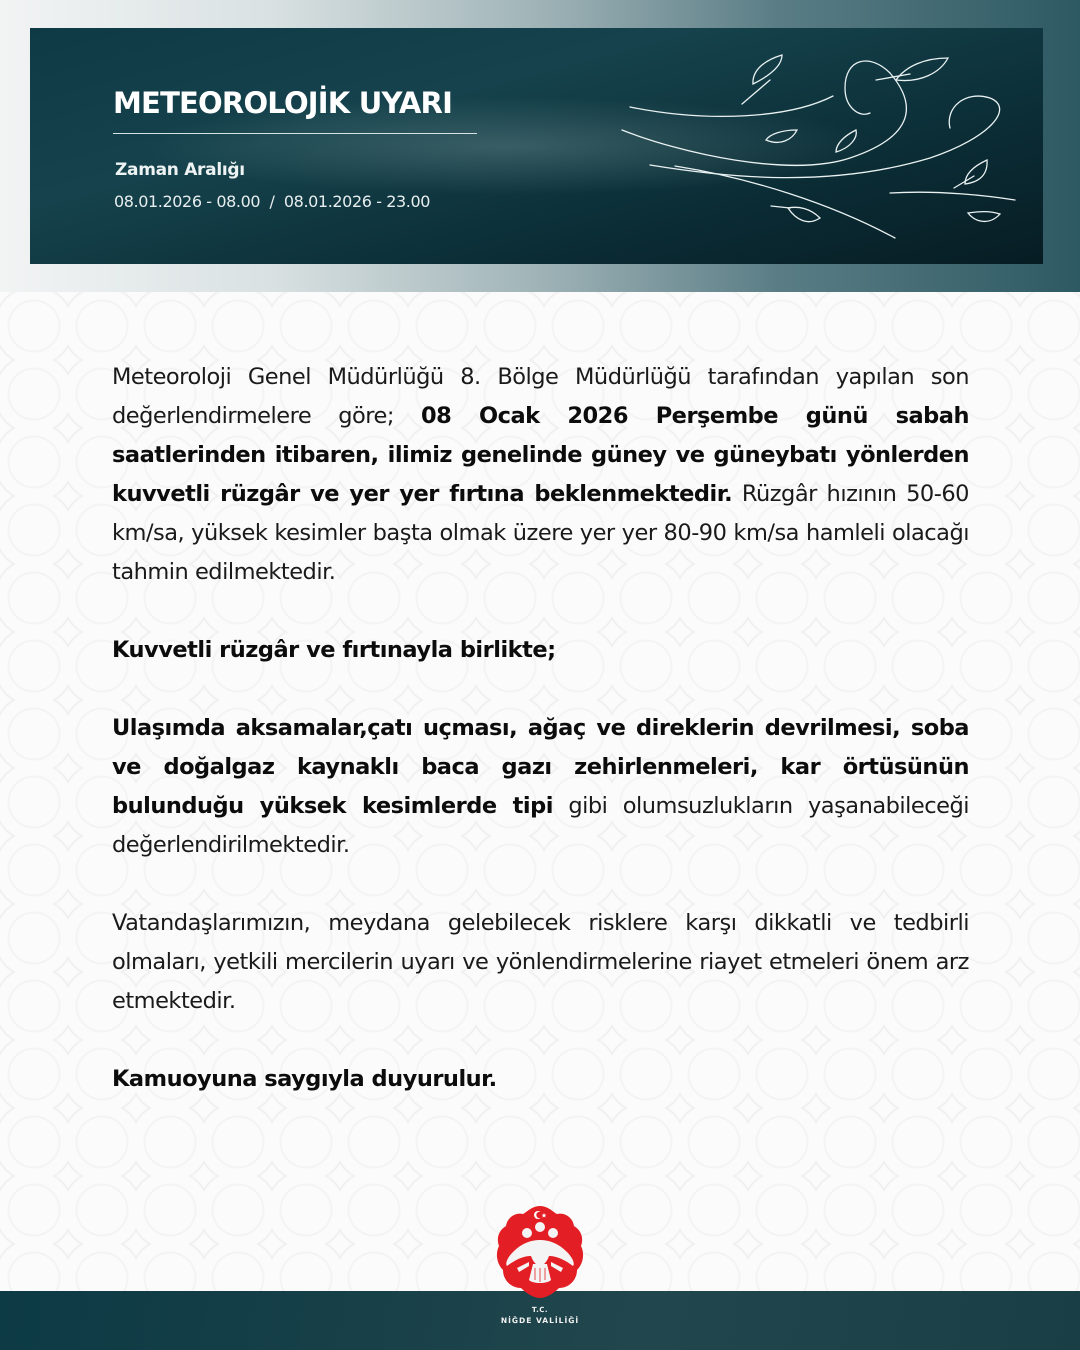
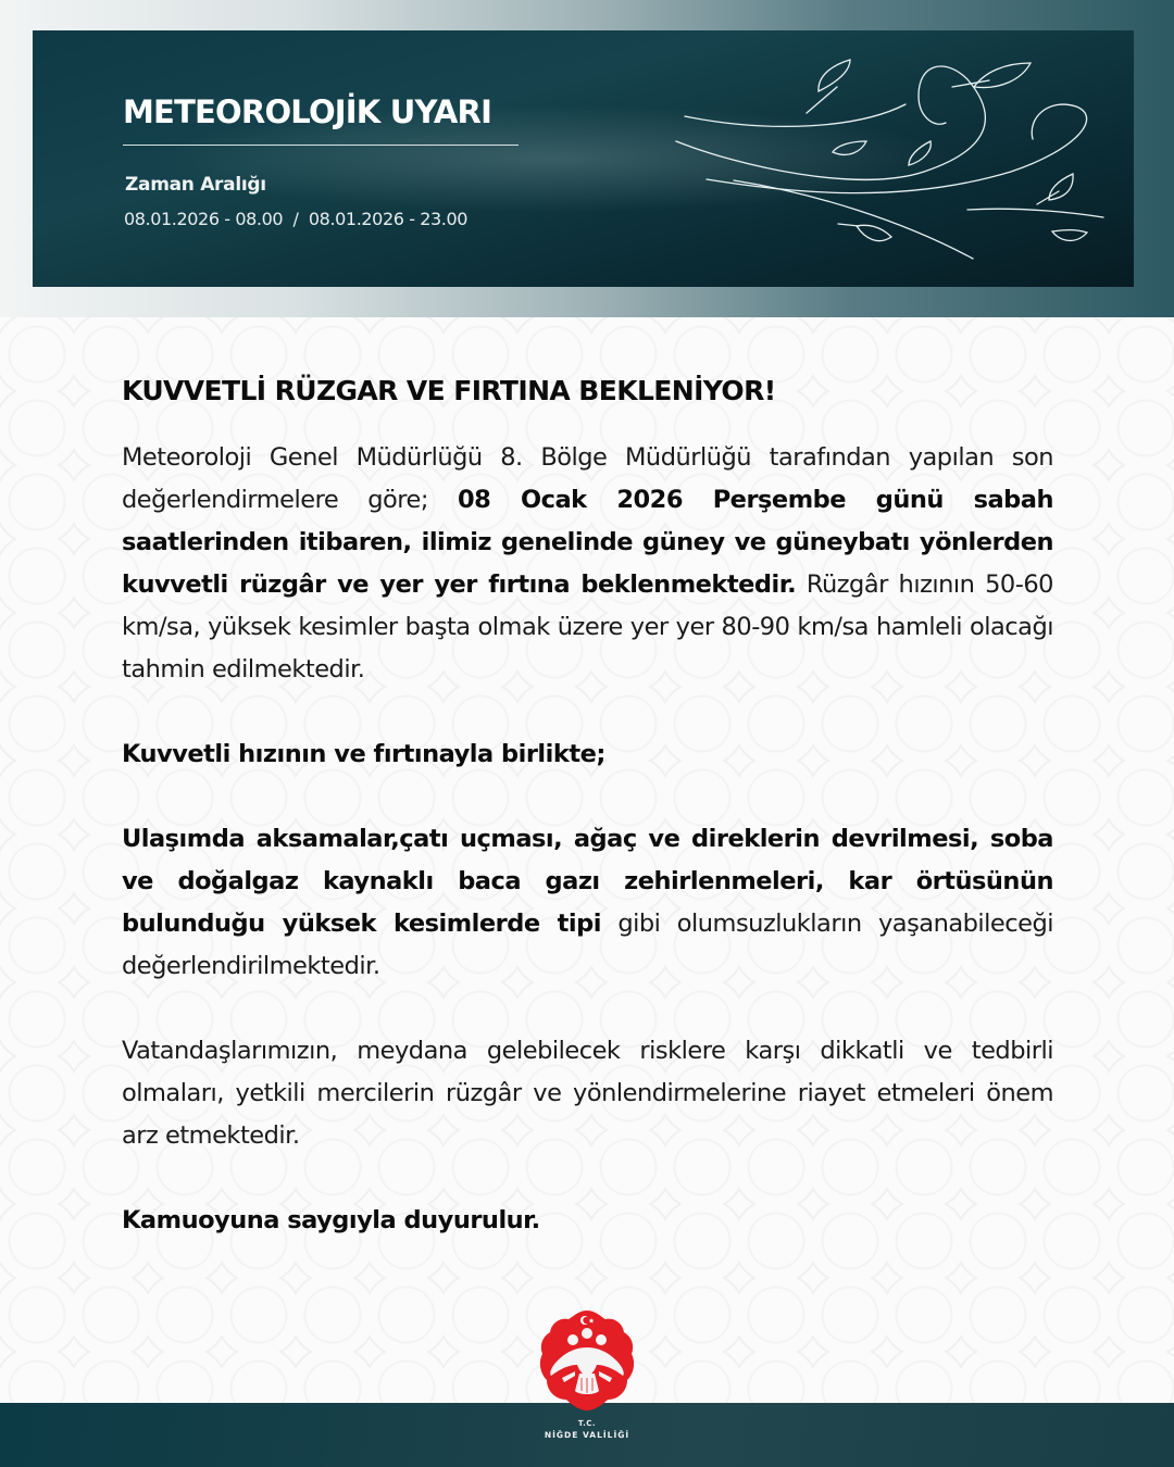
  METEOROLOJİK UYARI
  Zaman Aralığı
  08.01.2026 - 08.00 / 08.01.2026 - 23.00
+ KUVVETLİ RÜZGAR VE FIRTINA BEKLENİYOR!
  Meteoroloji Genel Müdürlüğü 8. Bölge Müdürlüğü tarafından yapılan son değerlendirmelere göre; 08 Ocak 2026 Perşembe günü sabah saatlerinden itibaren, ilimiz genelinde güney ve güneybatı yönlerden kuvvetli rüzgâr ve yer yer fırtına beklenmektedir. Rüzgâr hızının 50-60 km/sa, yüksek kesimler başta olmak üzere yer yer 80-90 km/sa hamleli olacağı tahmin edilmektedir.
- Kuvvetli rüzgâr ve fırtınayla birlikte;
+ Kuvvetli hızının ve fırtınayla birlikte;
  Ulaşımda aksamalar,çatı uçması, ağaç ve direklerin devrilmesi, soba ve doğalgaz kaynaklı baca gazı zehirlenmeleri, kar örtüsünün bulunduğu yüksek kesimlerde tipi gibi olumsuzlukların yaşanabileceği değerlendirilmektedir.
- Vatandaşlarımızın, meydana gelebilecek risklere karşı dikkatli ve tedbirli olmaları, yetkili mercilerin uyarı ve yönlendirmelerine riayet etmeleri önem arz etmektedir.
+ Vatandaşlarımızın, meydana gelebilecek risklere karşı dikkatli ve tedbirli olmaları, yetkili mercilerin rüzgâr ve yönlendirmelerine riayet etmeleri önem arz etmektedir.
  Kamuoyuna saygıyla duyurulur.
  T.C.
  NİĞDE VALİLİĞİ
